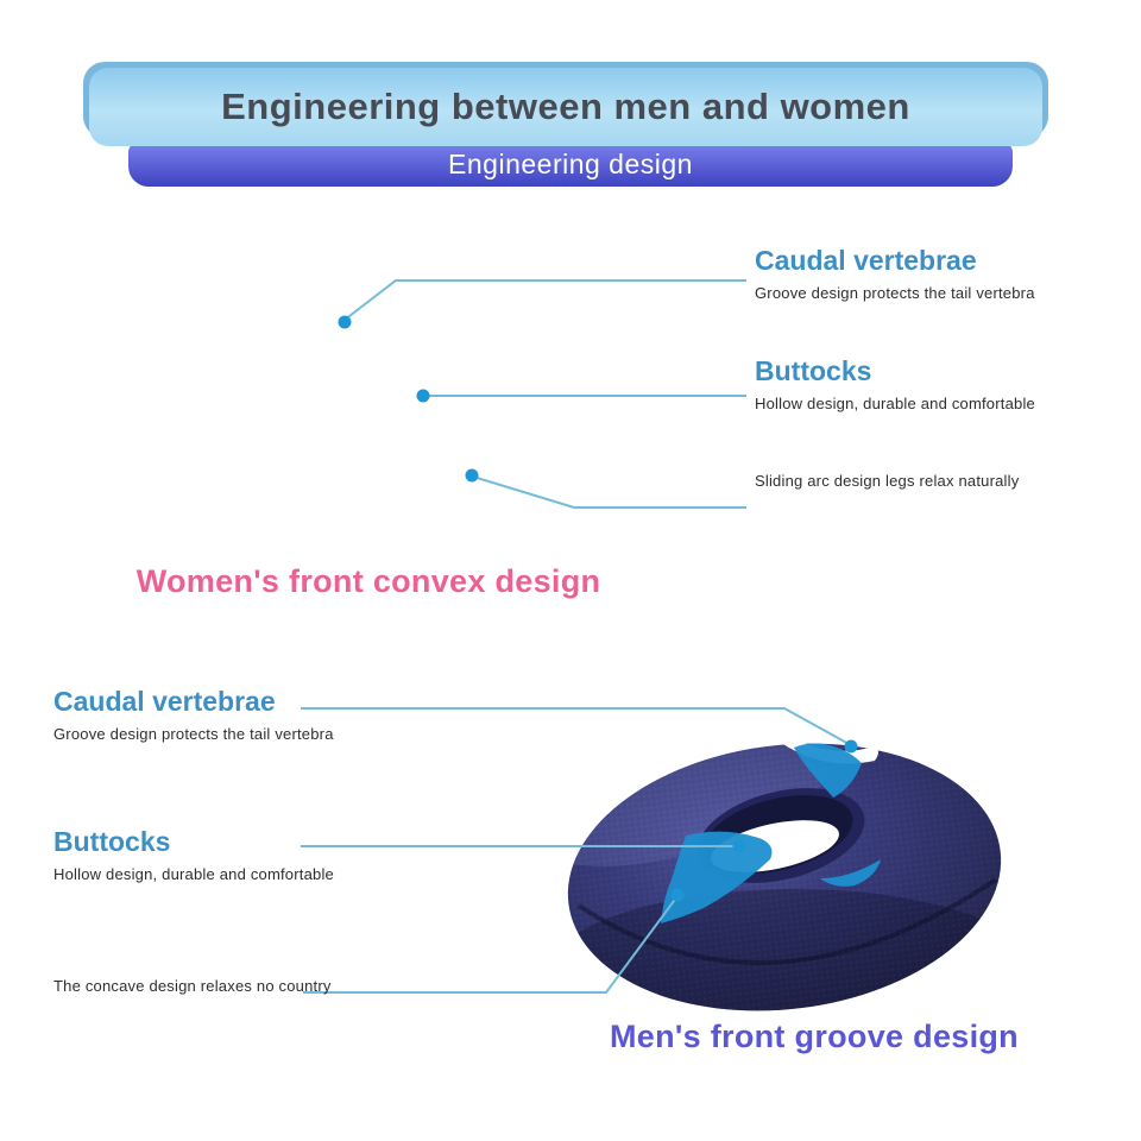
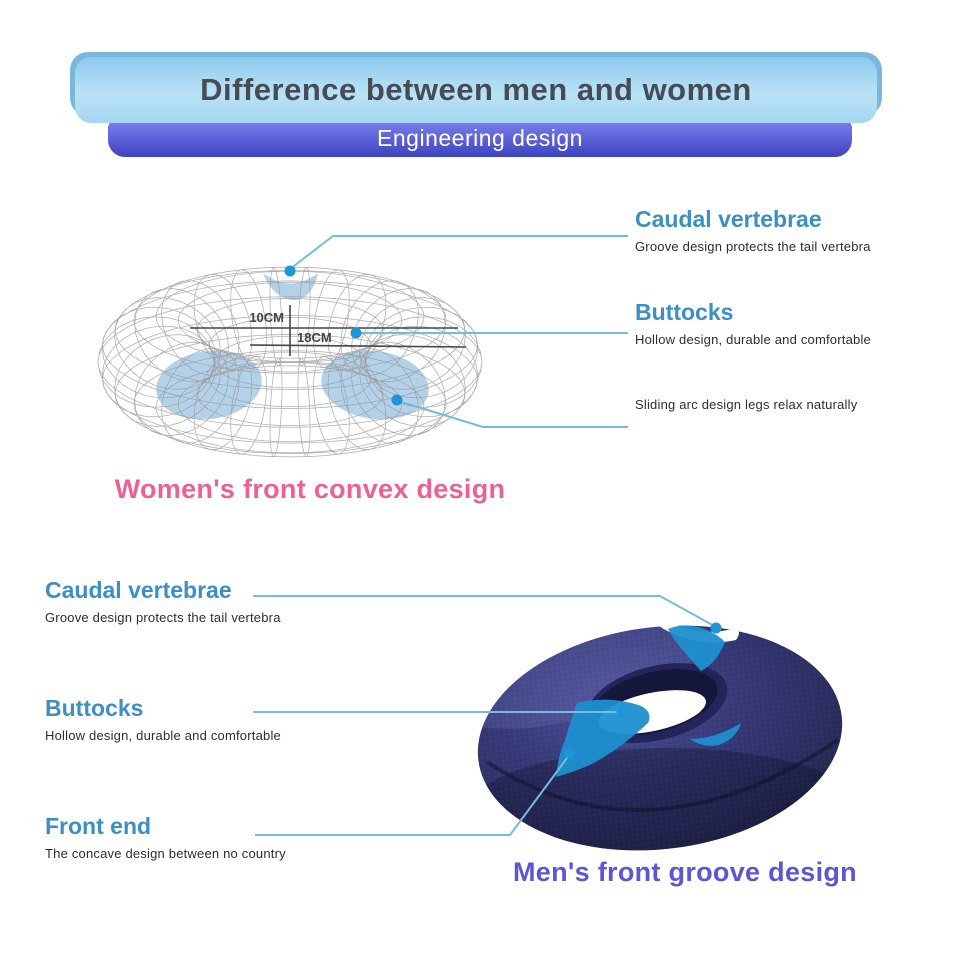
+ 10CM
+ 18CM
  Engineering design
- Engineering between men and women
+ Difference between men and women
  Caudal vertebrae
  Groove design protects the tail vertebra
  Buttocks
  Hollow design, durable and comfortable
  Sliding arc design legs relax naturally
  Women's front convex design
  Caudal vertebrae
  Groove design protects the tail vertebra
  Buttocks
  Hollow design, durable and comfortable
+ Front end
- The concave design relaxes no country
+ The concave design between no country
  Men's front groove design
